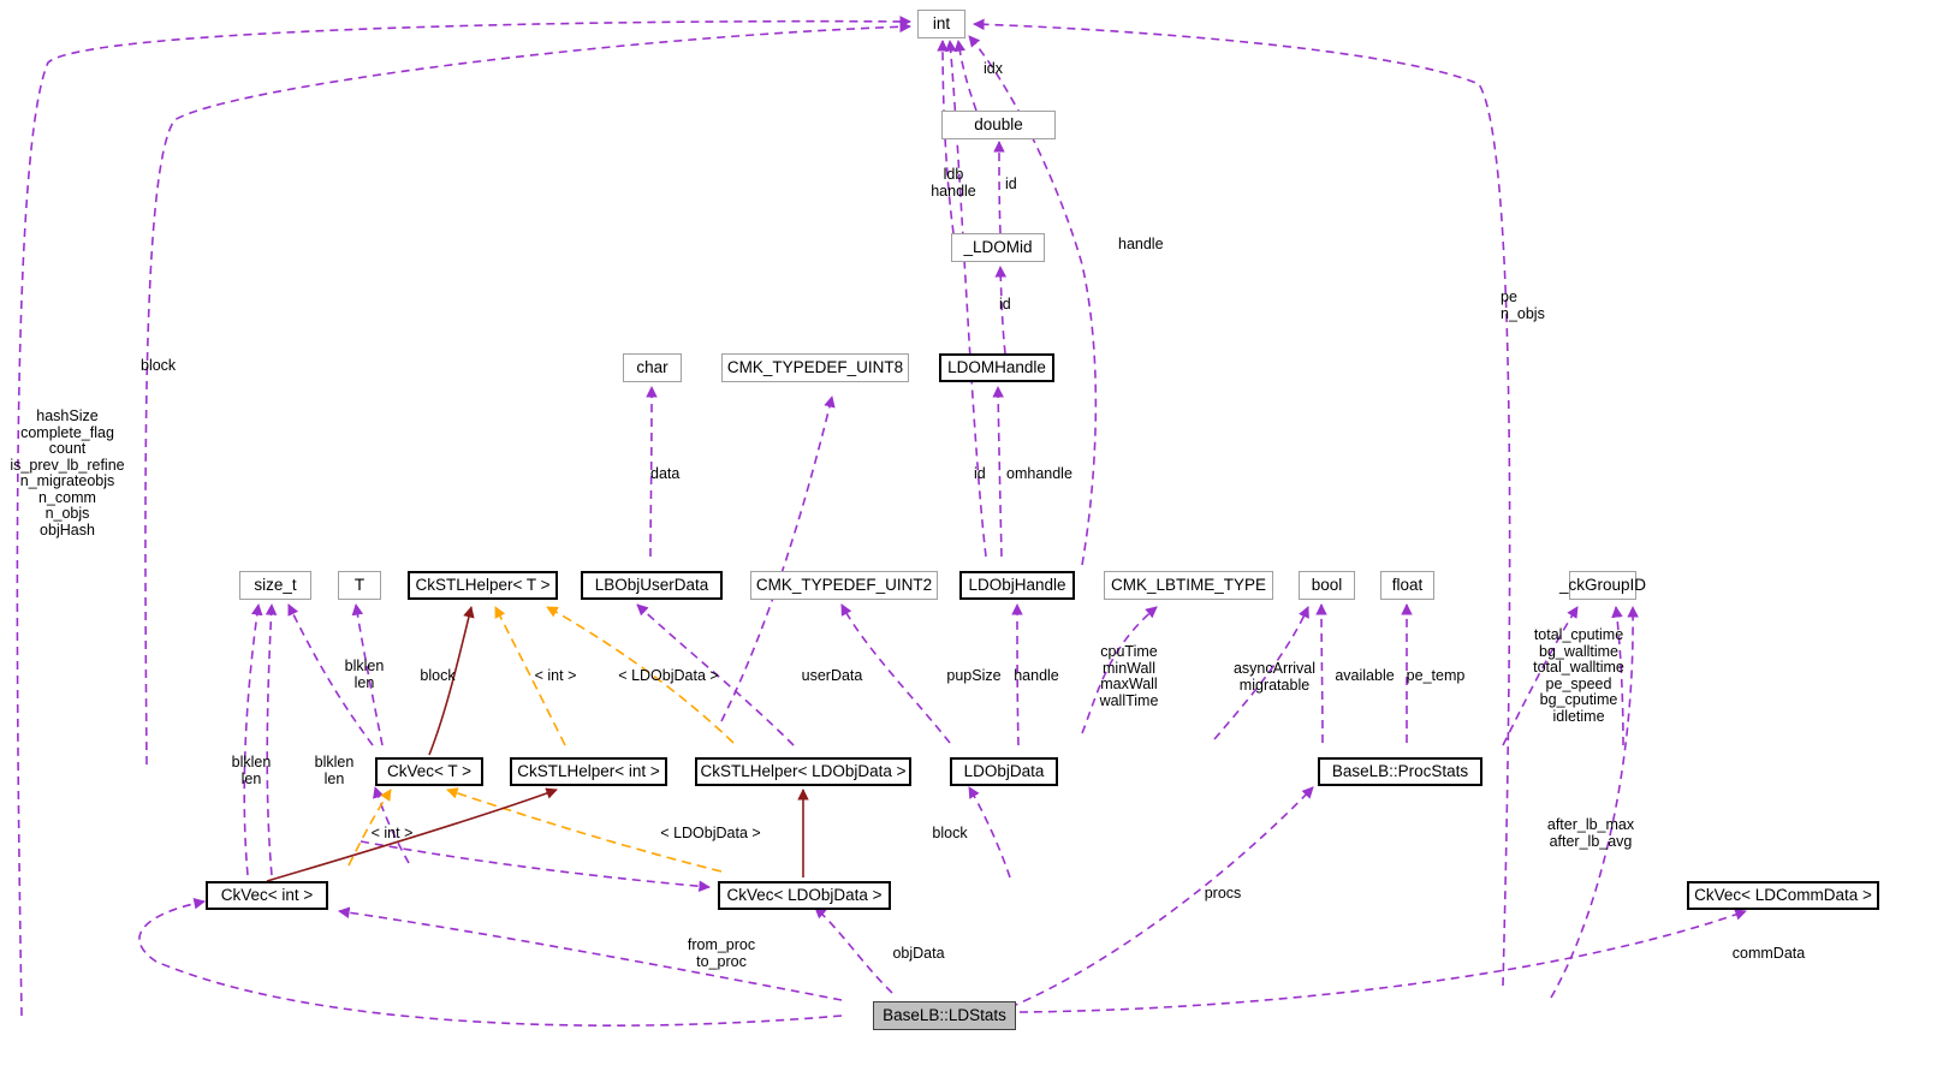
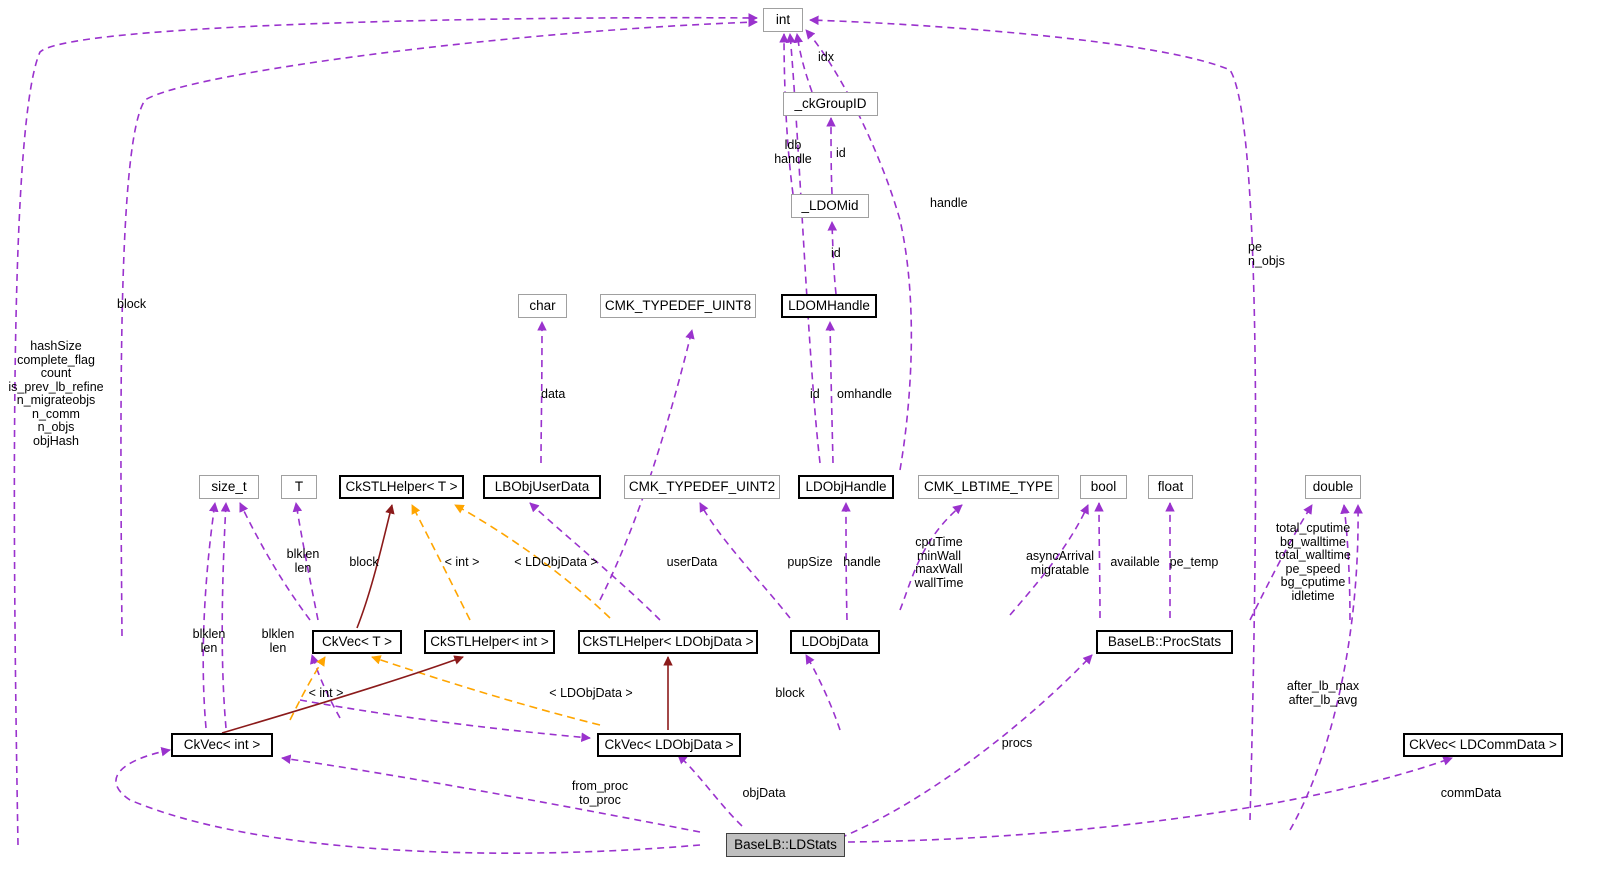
  int
- double
+ _ckGroupID
  _LDOMid
  char
  CMK_TYPEDEF_UINT8
  LDOMHandle
  size_t
  T
  CkSTLHelper< T >
  LBObjUserData
  CMK_TYPEDEF_UINT2
  LDObjHandle
  CMK_LBTIME_TYPE
  bool
  float
- _ckGroupID
+ double
  CkVec< T >
  CkSTLHelper< int >
  CkSTLHelper< LDObjData >
  LDObjData
  BaseLB::ProcStats
  CkVec< int >
  CkVec< LDObjData >
  CkVec< LDCommData >
  BaseLB::LDStats
  idx
  ldb
  handle
  id
  handle
  id
  pe
  n_objs
  block
  hashSize
  complete_flag
  count
  is_prev_lb_refine
  n_migrateobjs
  n_comm
  n_objs
  objHash
  data
  id
  omhandle
  blklen
  len
  block
  < int >
  < LDObjData >
  userData
  pupSize
  handle
  cpuTime
  minWall
  maxWall
  wallTime
  asyncArrival
  migratable
  available
  pe_temp
  total_cputime
  bg_walltime
  total_walltime
  pe_speed
  bg_cputime
  idletime
  blklen
  len
  blklen
  len
  < int >
  < LDObjData >
  block
  after_lb_max
  after_lb_avg
  procs
  from_proc
  to_proc
  objData
  commData
